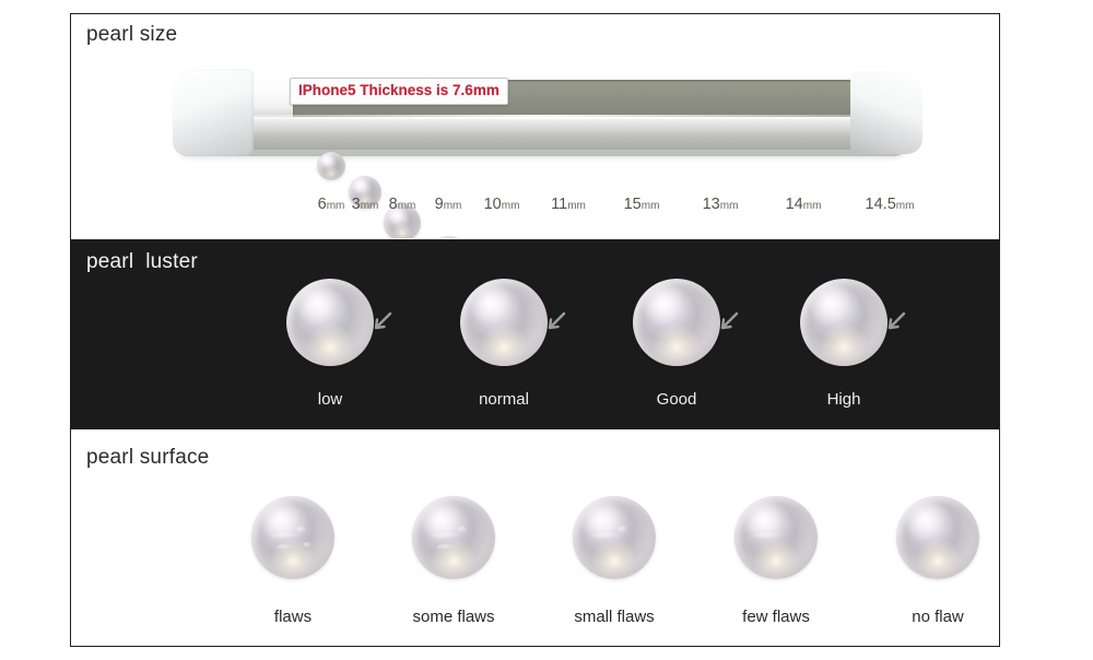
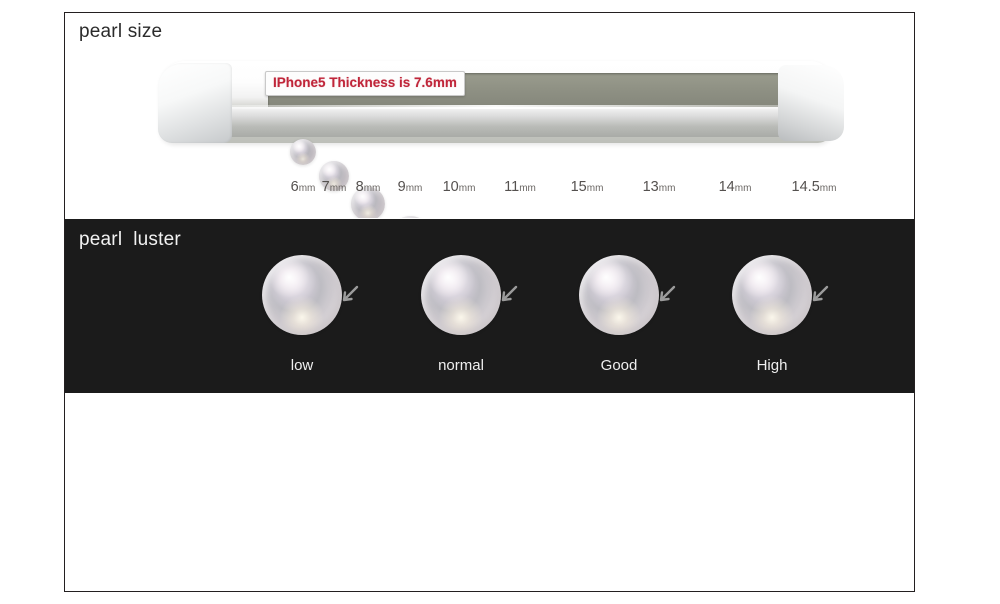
  pearl size
  IPhone5 Thickness is 7.6mm
  6mm
- 3mm
+ 7mm
  8mm
  9mm
  10mm
  11mm
  15mm
  13mm
  14mm
  14.5mm
  pearl luster
  low
  normal
  Good
  High
- pearl surface
- flaws
- some flaws
- small flaws
- few flaws
- no flaw
